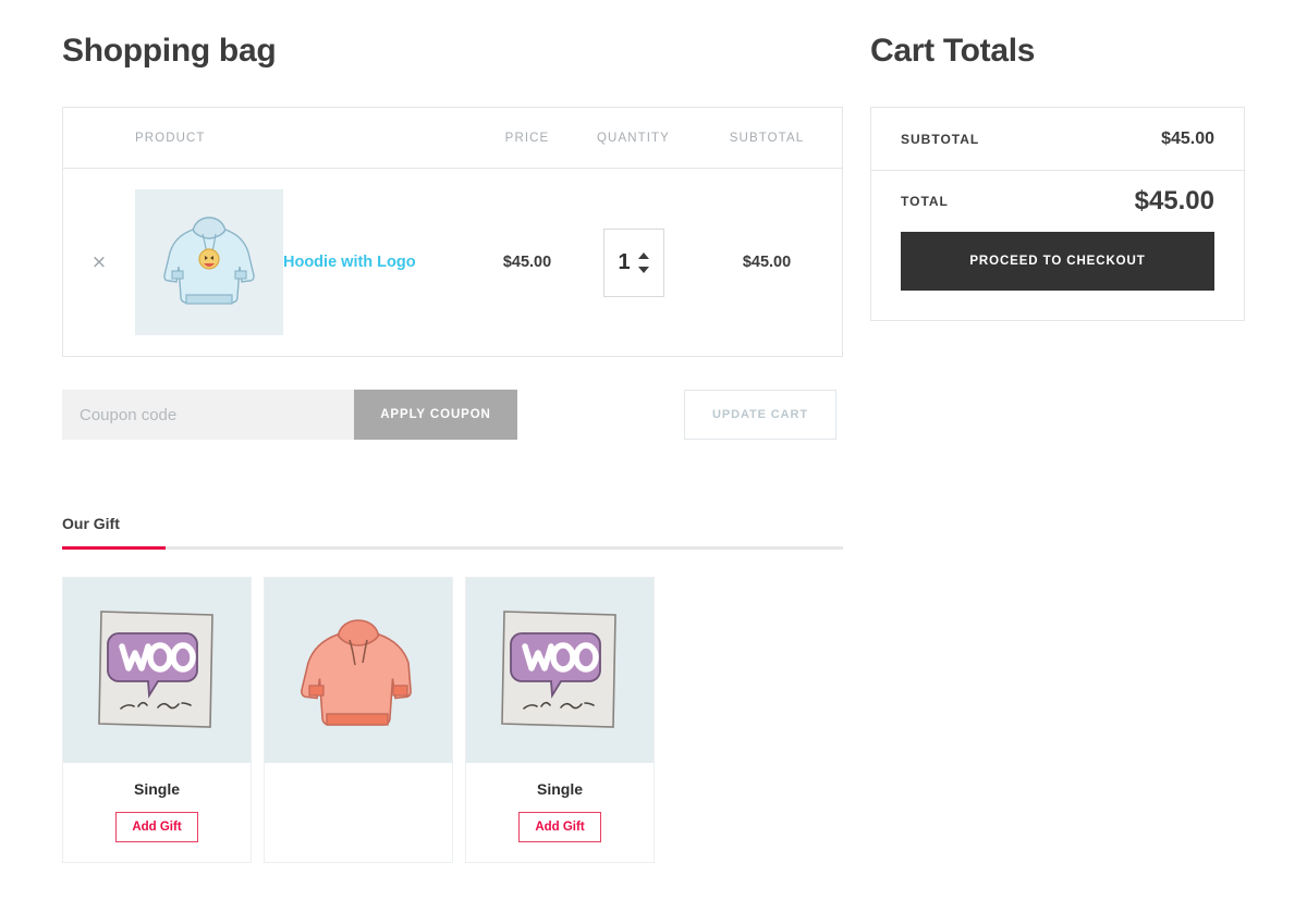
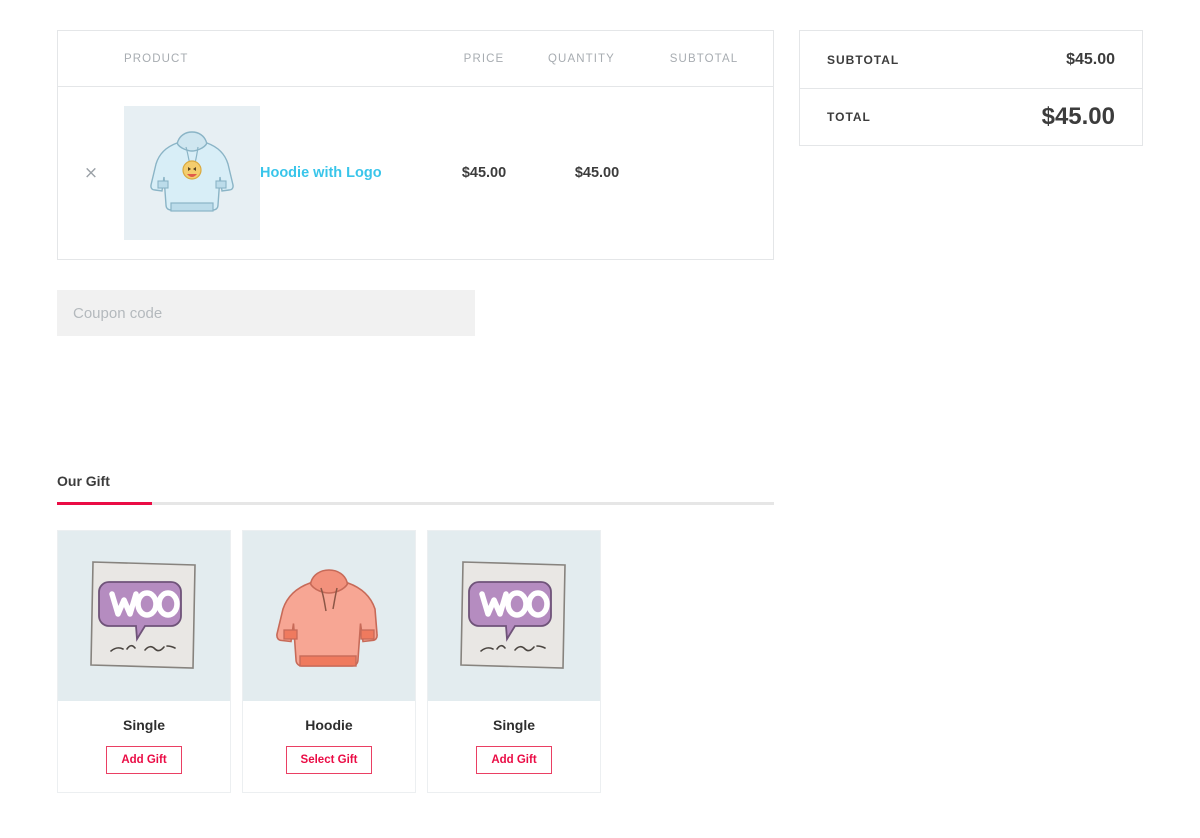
- Shopping bag
  PRODUCT
  PRICE
  QUANTITY
  SUBTOTAL
  ×
  Hoodie with Logo
  $45.00
- 1
  $45.00
  Coupon code
- APPLY COUPON
- UPDATE CART
  Our Gift
  Single
  Add Gift
+ Hoodie
+ Select Gift
  Single
  Add Gift
- Cart Totals
  SUBTOTAL
  $45.00
  TOTAL
  $45.00
- PROCEED TO CHECKOUT
